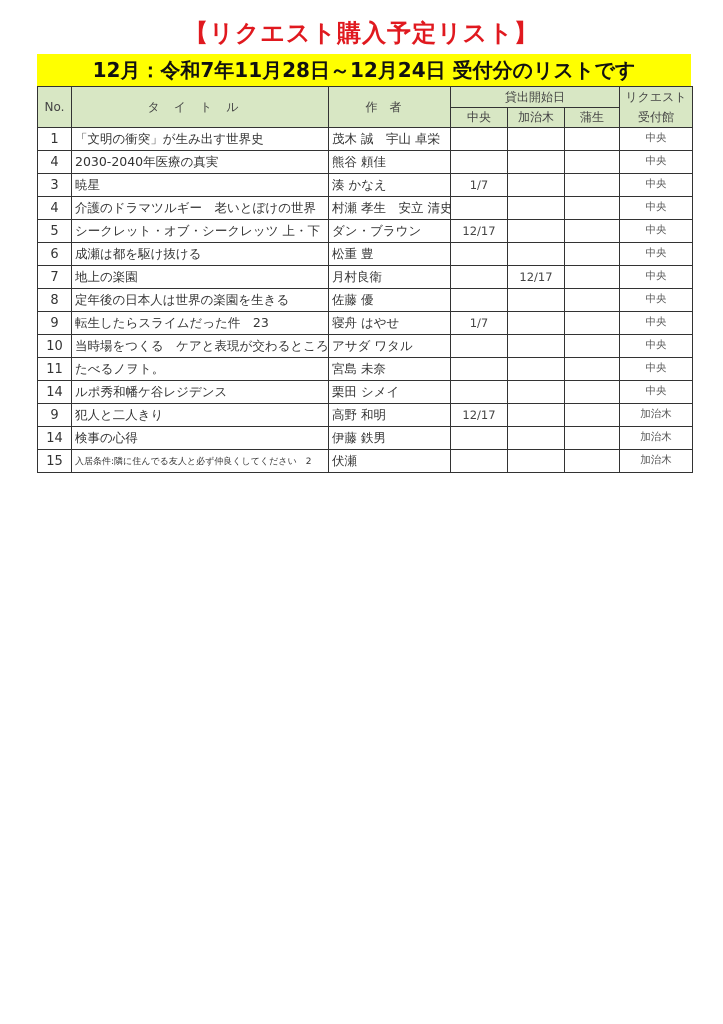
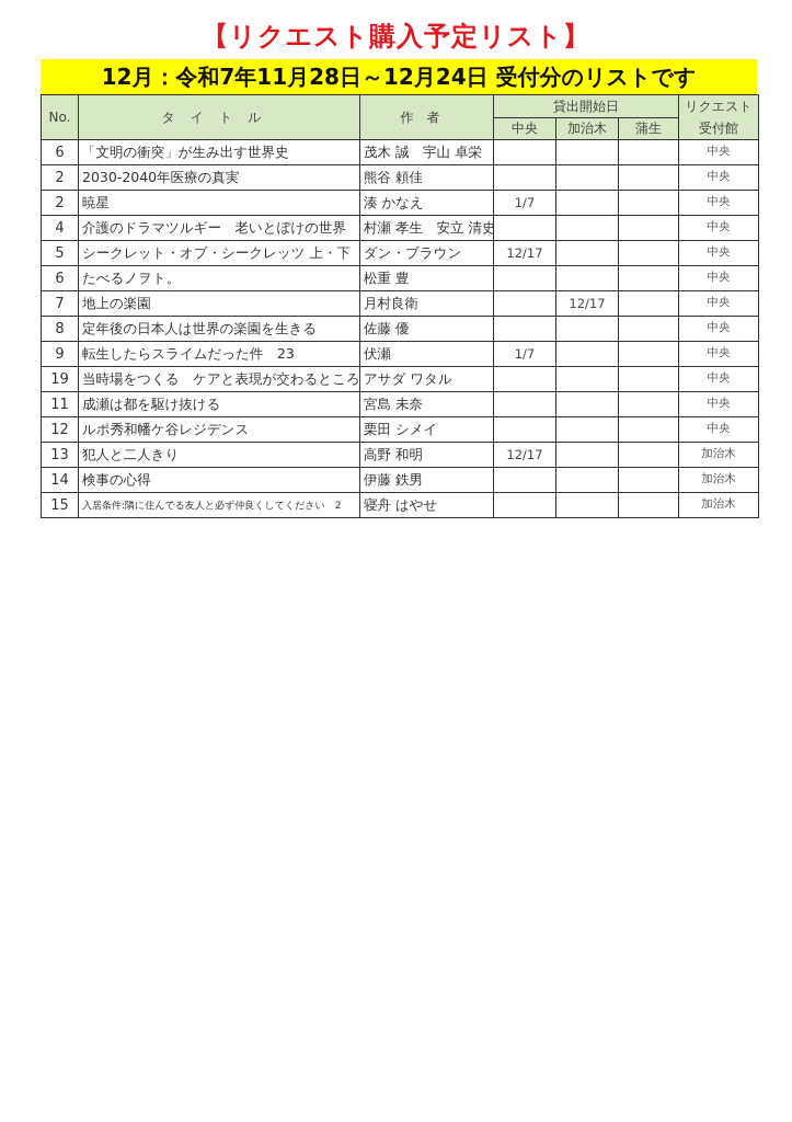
  【リクエスト購入予定リスト】
  12月：令和7年11月28日～12月24日 受付分のリストです
  No.	タイトル	作者	貸出開始日	リクエスト 受付館
  中央	加治木	蒲生
- 1	「文明の衝突」が生み出す世界史	茂木 誠 宇山 卓栄				中央
+ 6	「文明の衝突」が生み出す世界史	茂木 誠 宇山 卓栄				中央
- 4	2030-2040年医療の真実	熊谷 頼佳				中央
+ 2	2030-2040年医療の真実	熊谷 頼佳				中央
- 3	暁星	湊 かなえ	1/7			中央
+ 2	暁星	湊 かなえ	1/7			中央
  4	介護のドラマツルギー 老いとぼけの世界	村瀬 孝生 安立 清史				中央
  5	シークレット・オブ・シークレッツ 上・下	ダン・ブラウン	12/17			中央
- 6	成瀬は都を駆け抜ける	松重 豊				中央
+ 6	たべるノヲト。	松重 豊				中央
  7	地上の楽園	月村良衛		12/17		中央
  8	定年後の日本人は世界の楽園を生きる	佐藤 優				中央
- 9	転生したらスライムだった件 23	寝舟 はやせ	1/7			中央
+ 9	転生したらスライムだった件 23	伏瀬	1/7			中央
- 10	当時場をつくる ケアと表現が交わるところ	アサダ ワタル				中央
+ 19	当時場をつくる ケアと表現が交わるところ	アサダ ワタル				中央
- 11	たべるノヲト。	宮島 未奈				中央
+ 11	成瀬は都を駆け抜ける	宮島 未奈				中央
- 14	ルポ秀和幡ケ谷レジデンス	栗田 シメイ				中央
+ 12	ルポ秀和幡ケ谷レジデンス	栗田 シメイ				中央
- 9	犯人と二人きり	高野 和明	12/17			加治木
+ 13	犯人と二人きり	高野 和明	12/17			加治木
  14	検事の心得	伊藤 鉄男				加治木
- 15	入居条件:隣に住んでる友人と必ず仲良くしてください 2	伏瀬				加治木
+ 15	入居条件:隣に住んでる友人と必ず仲良くしてください 2	寝舟 はやせ				加治木
